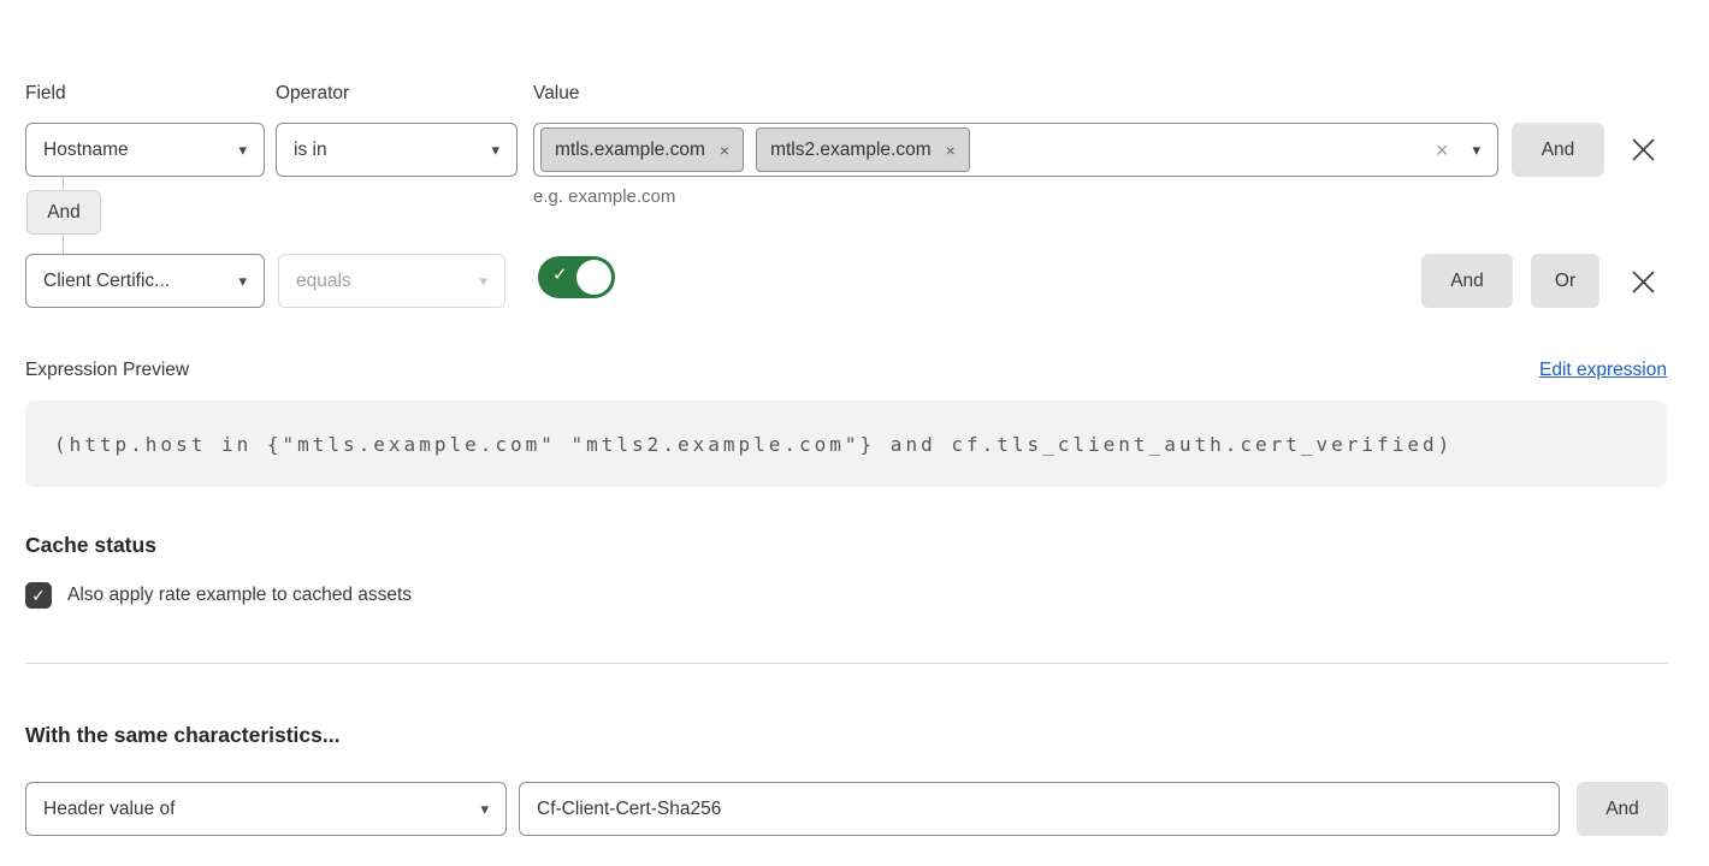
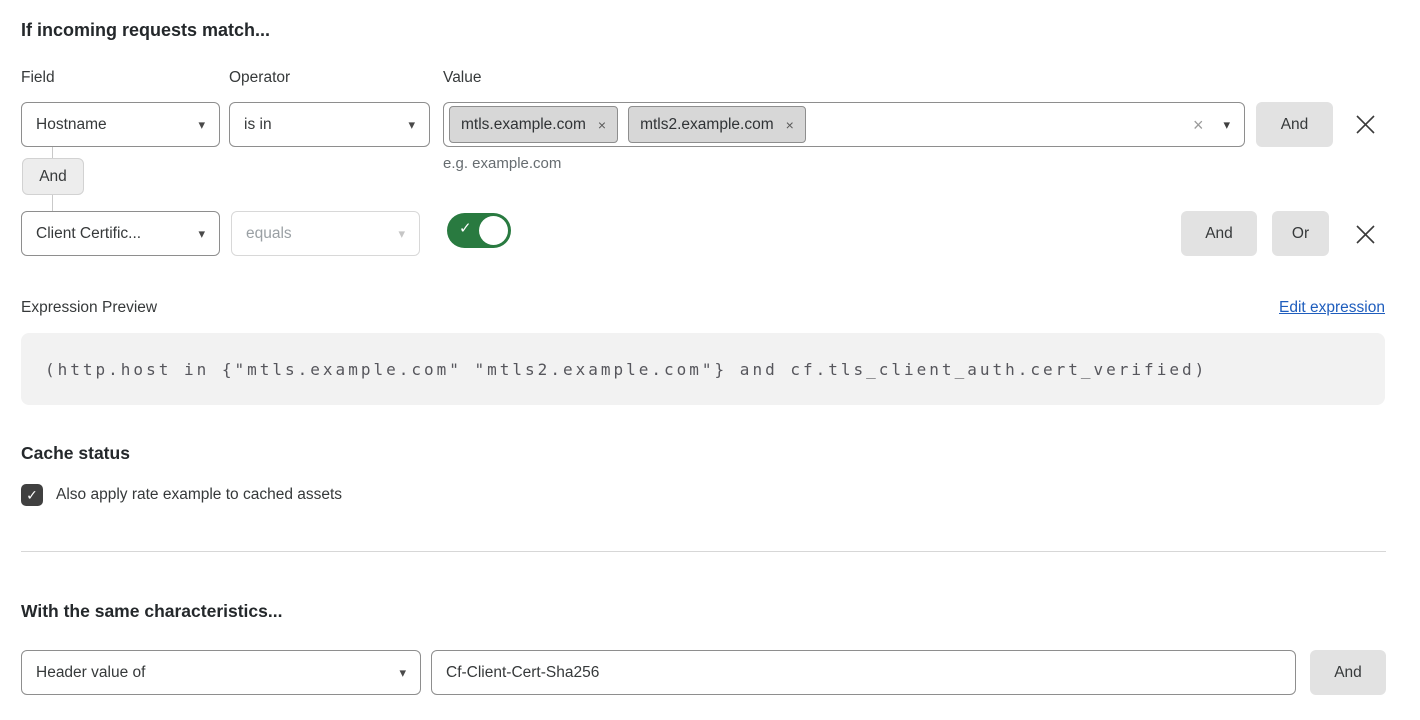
+ If incoming requests match...
  Field
  Operator
  Value
  Hostname
  ▾
  is in
  ▾
  mtls.example.com
  ×
  mtls2.example.com
  ×
  ×
  ▾
  And
  e.g. example.com
  And
  Client Certific...
  ▾
  equals
  ▾
  ✓
  And
  Or
  Expression Preview
  Edit expression
  (http.host in {"mtls.example.com" "mtls2.example.com"} and cf.tls_client_auth.cert_verified)
  Cache status
  ✓
  Also apply rate example to cached assets
  With the same characteristics...
  Header value of
  ▾
  Cf-Client-Cert-Sha256
  And
